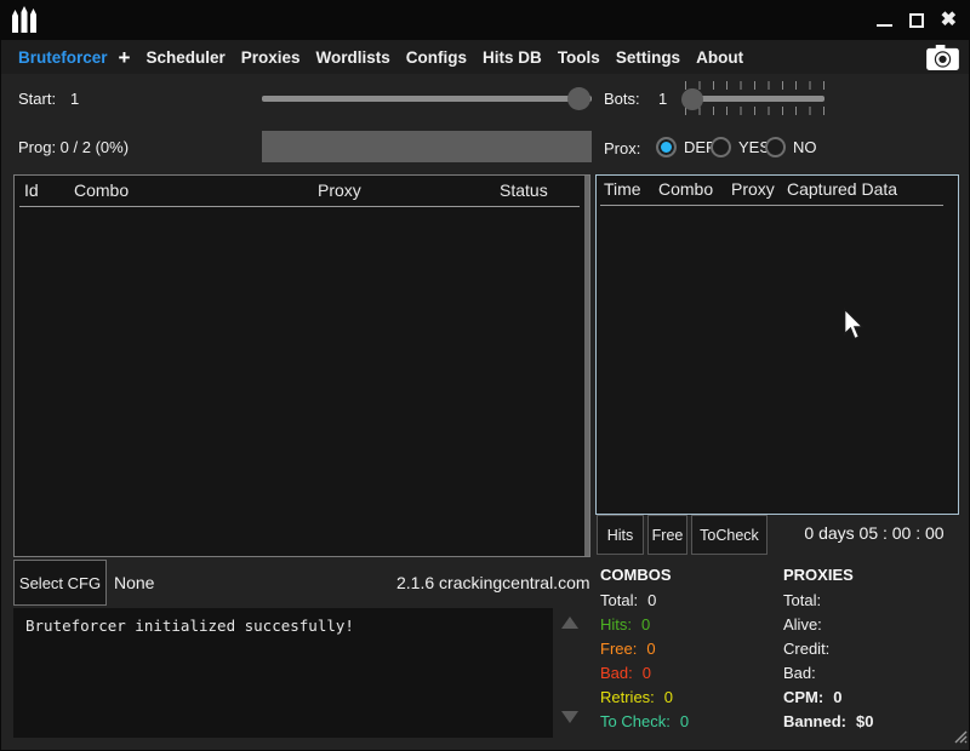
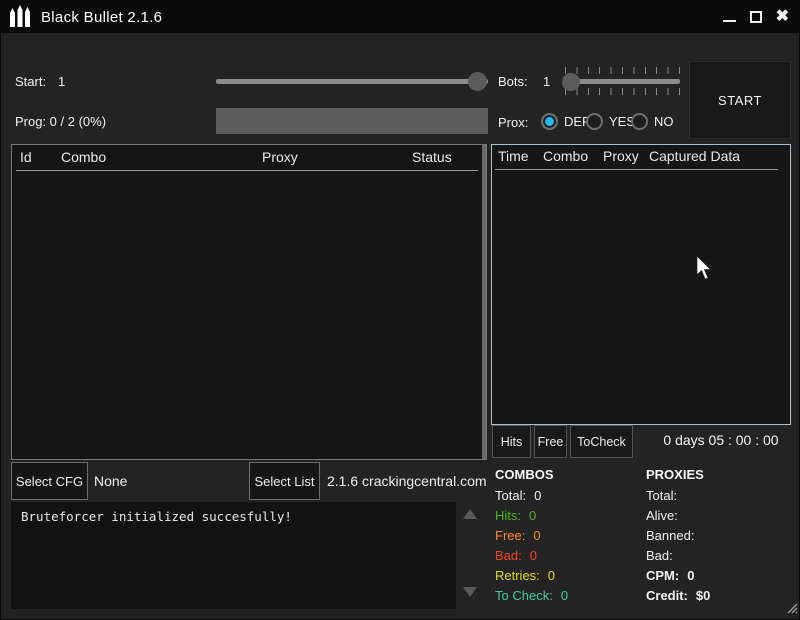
+ Black Bullet 2.1.6
  ✖
- Bruteforcer
- +
- Scheduler
- Proxies
- Wordlists
- Configs
- Hits DB
- Tools
- Settings
- About
  Start:
  1
  Bots:
  1
+ START
  Prog: 0 / 2 (0%)
  Prox:
  NO
  Id
  Combo
  Proxy
  Status
  Time
  Combo
  Proxy
  Captured Data
  Hits
  Free
  ToCheck
  0 days 05 : 00 : 00
  Select CFG
  None
+ Select List
  2.1.6 crackingcentral.com
  Bruteforcer initialized succesfully!
  COMBOS
  Total: 0
  Hits: 0
  Free: 0
  Bad: 0
  Retries: 0
  To Check: 0
  PROXIES
  Total:
  Alive:
- Credit:
+ Banned:
  Bad:
  CPM: 0
- Banned: $0
+ Credit: $0
